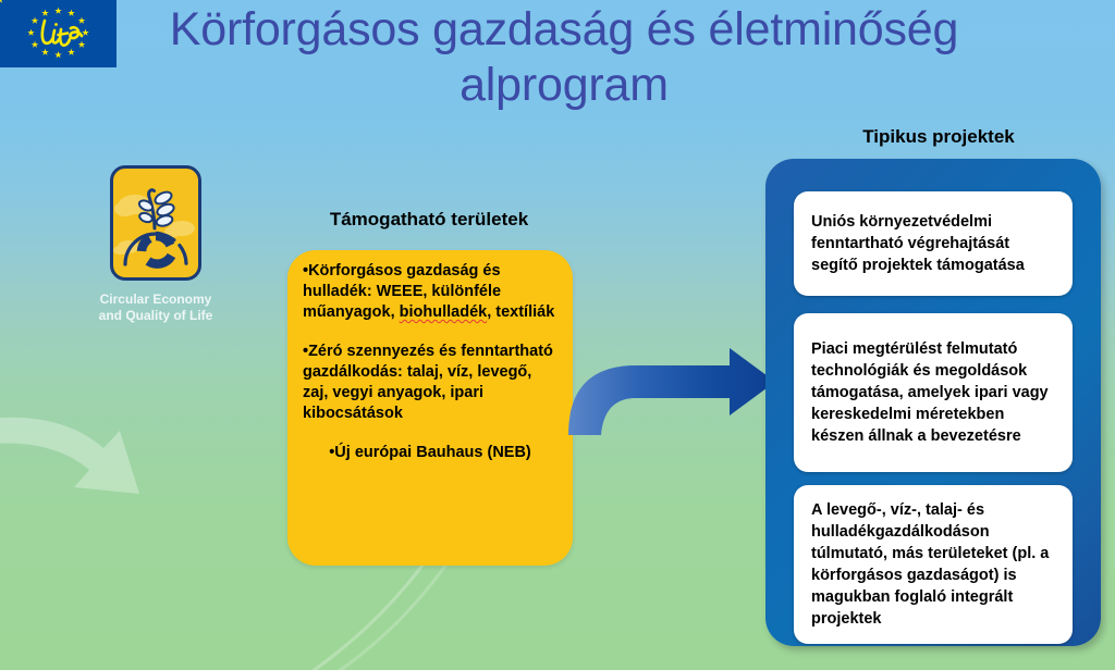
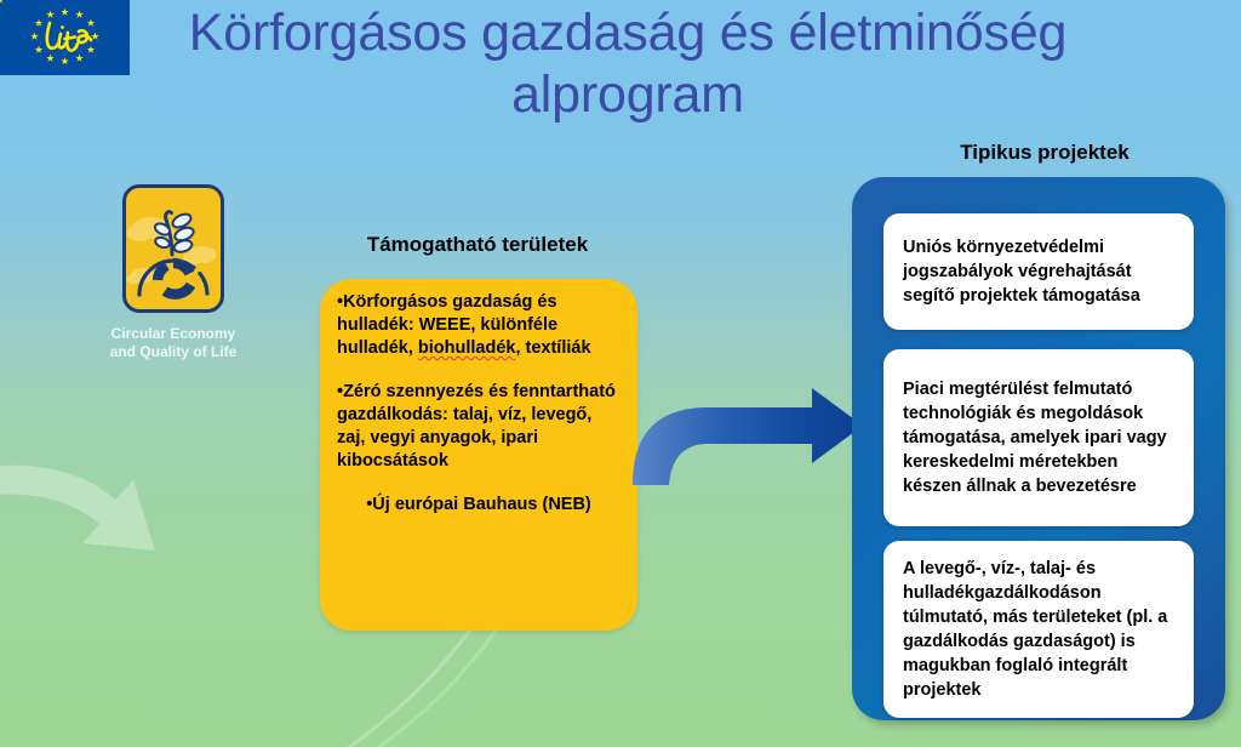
  Körforgásos gazdaság és életminőség
  alprogram
  Circular Economy
  and Quality of Life
  Támogatható területek
- •Körforgásos gazdaság és hulladék: WEEE, különféle műanyagok, biohulladék, textíliák
+ •Körforgásos gazdaság és hulladék: WEEE, különféle hulladék, biohulladék, textíliák
  •Zéró szennyezés és fenntartható gazdálkodás: talaj, víz, levegő, zaj, vegyi anyagok, ipari kibocsátások
  •Új európai Bauhaus (NEB)
  Tipikus projektek
- Uniós környezetvédelmi fenntartható végrehajtását segítő projektek támogatása
+ Uniós környezetvédelmi jogszabályok végrehajtását segítő projektek támogatása
  Piaci megtérülést felmutató technológiák és megoldások támogatása, amelyek ipari vagy kereskedelmi méretekben készen állnak a bevezetésre
- A levegő-, víz-, talaj- és hulladékgazdálkodáson túlmutató, más területeket (pl. a körforgásos gazdaságot) is magukban foglaló integrált projektek
+ A levegő-, víz-, talaj- és hulladékgazdálkodáson túlmutató, más területeket (pl. a gazdálkodás gazdaságot) is magukban foglaló integrált projektek
